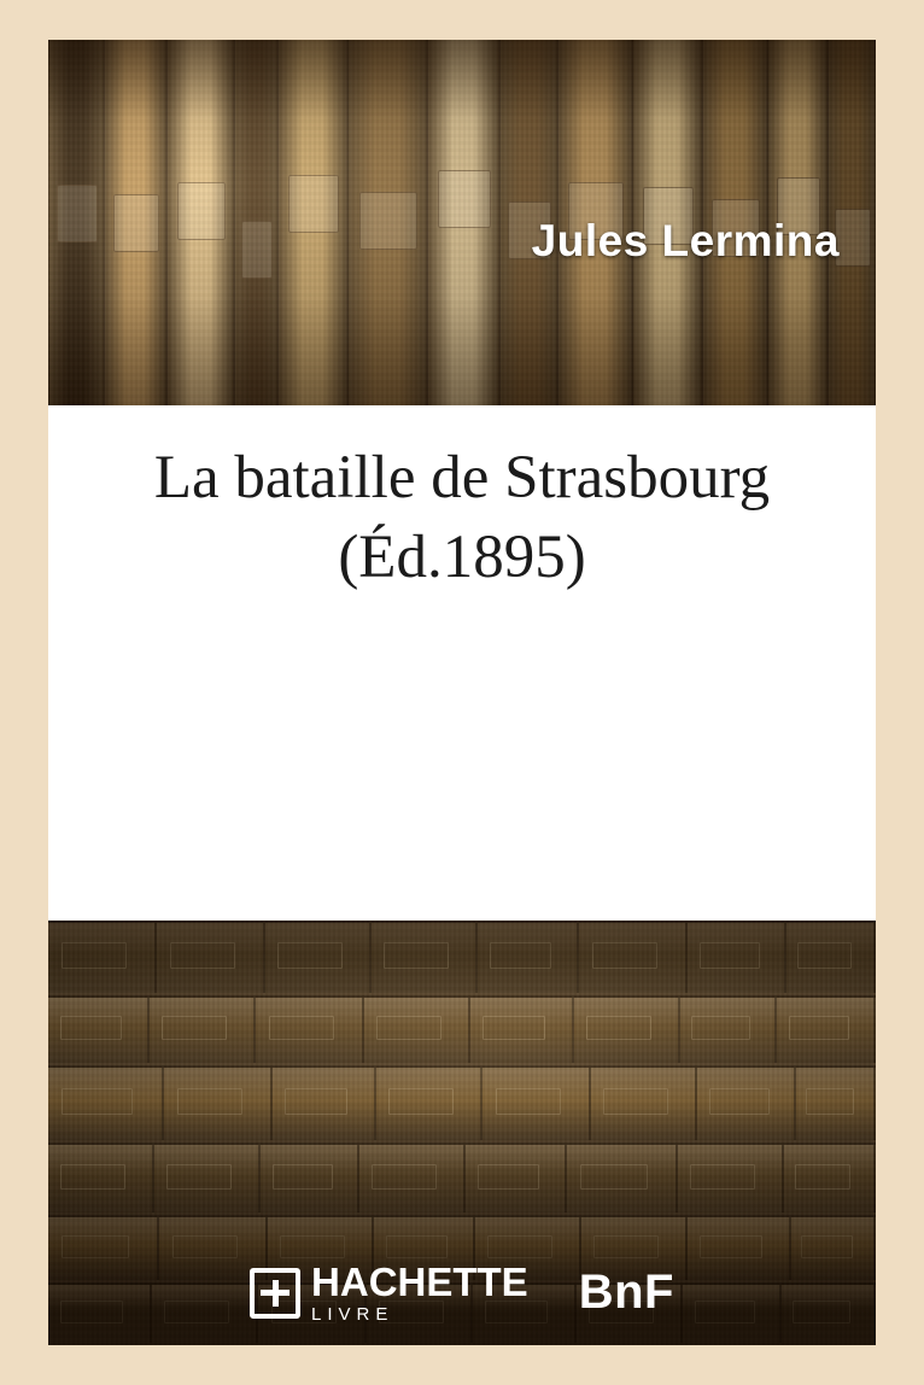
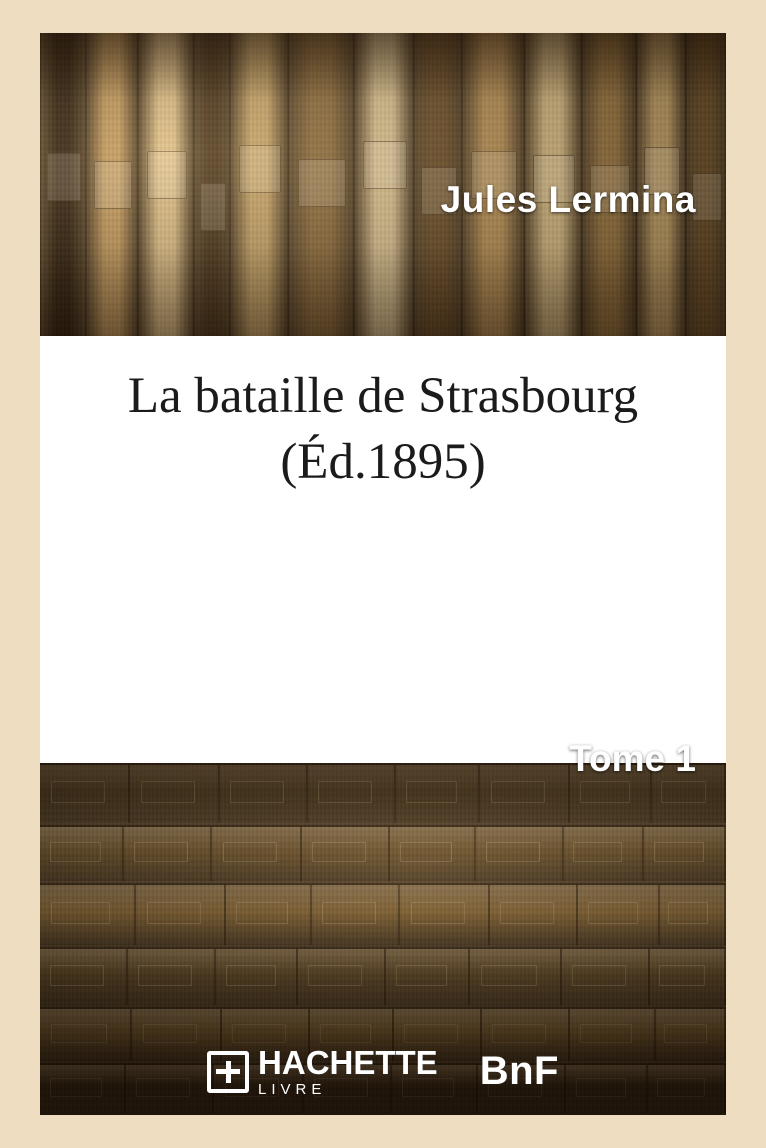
  Jules Lermina
  La bataille de Strasbourg (Éd.1895)
+ Tome 1
  HACHETTE
  LIVRE
  BnF
